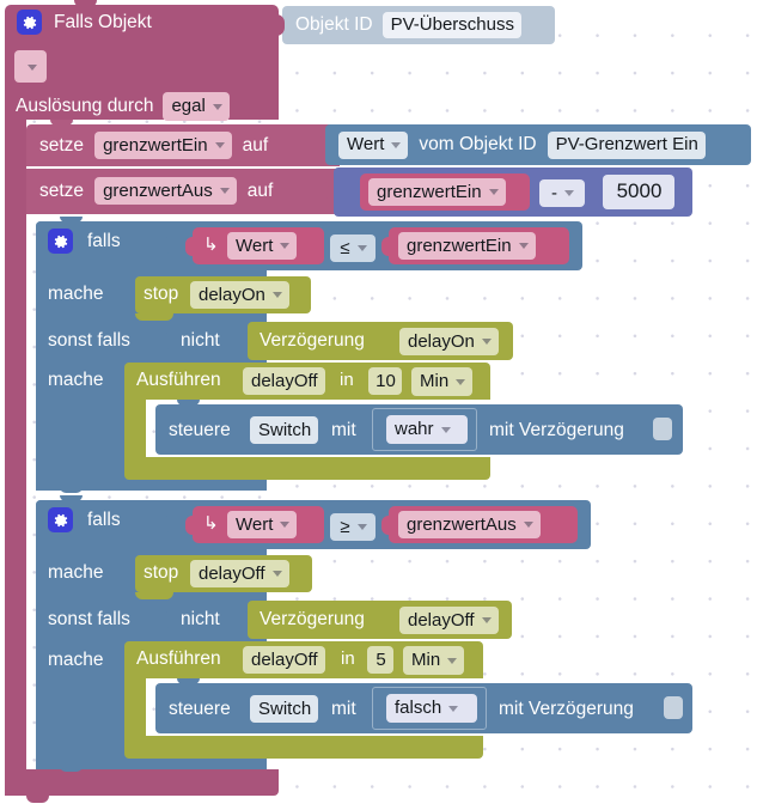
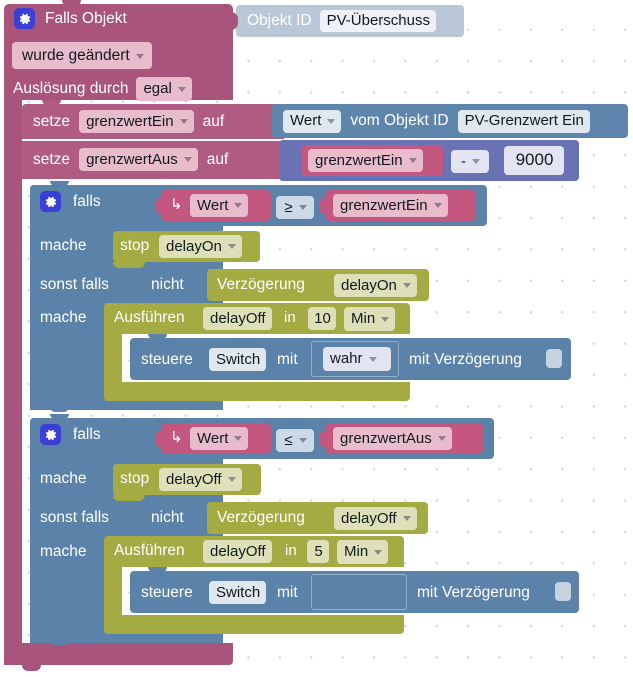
  Falls Objekt
  Objekt ID
  PV-Überschuss
+ wurde geändert
  Auslösung durch
  egal
  setze
  grenzwertEin
  auf
  Wert
  vom Objekt ID
  PV-Grenzwert Ein
  setze
  grenzwertAus
  auf
  grenzwertEin
  -
- 5000
+ 9000
  falls
  ↳
  Wert
- ≤
+ ≥
  grenzwertEin
  mache
  stop
  delayOn
  sonst falls
  nicht
  Verzögerung
  delayOn
  mache
  Ausführen
  delayOff
  in
  10
  Min
  steuere
  Switch
  mit
  wahr
  mit Verzögerung
  falls
  ↳
  Wert
- ≥
+ ≤
  grenzwertAus
  mache
  stop
  delayOff
  sonst falls
  nicht
  Verzögerung
  delayOff
  mache
  Ausführen
  delayOff
  in
  5
  Min
  steuere
  Switch
  mit
- falsch
  mit Verzögerung
